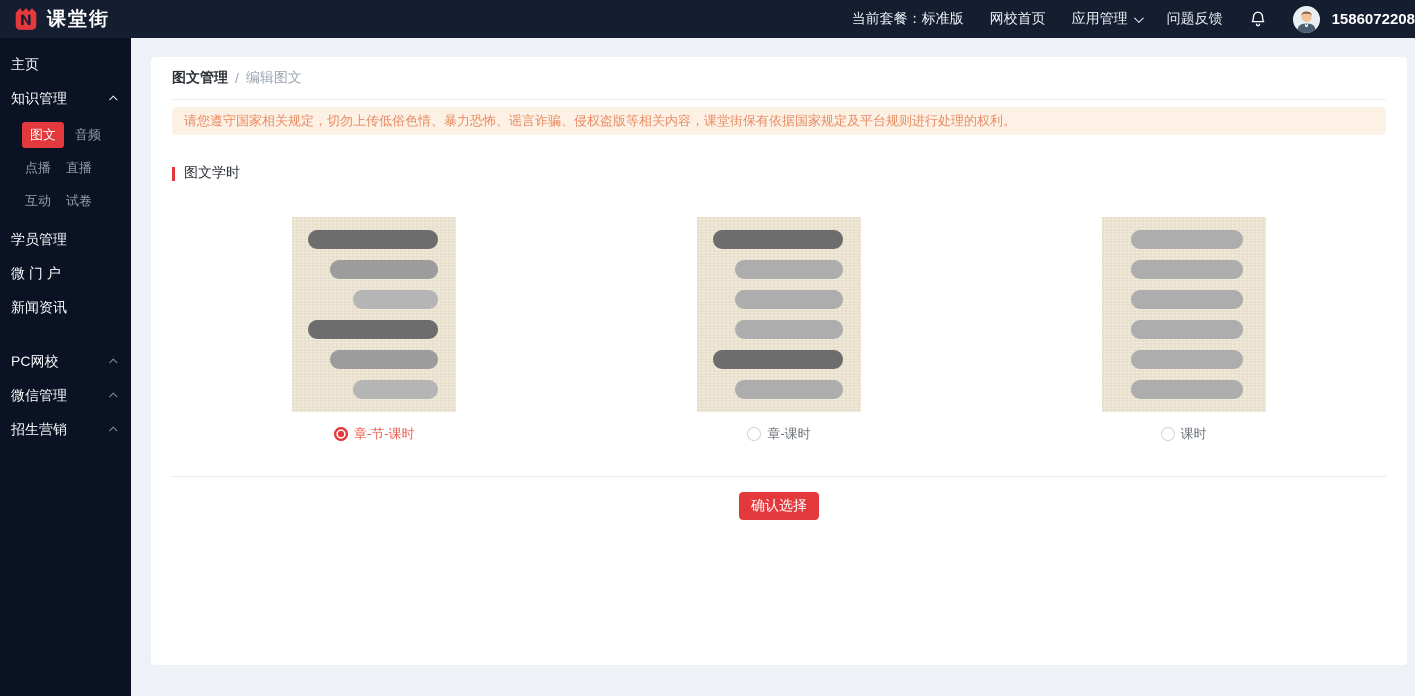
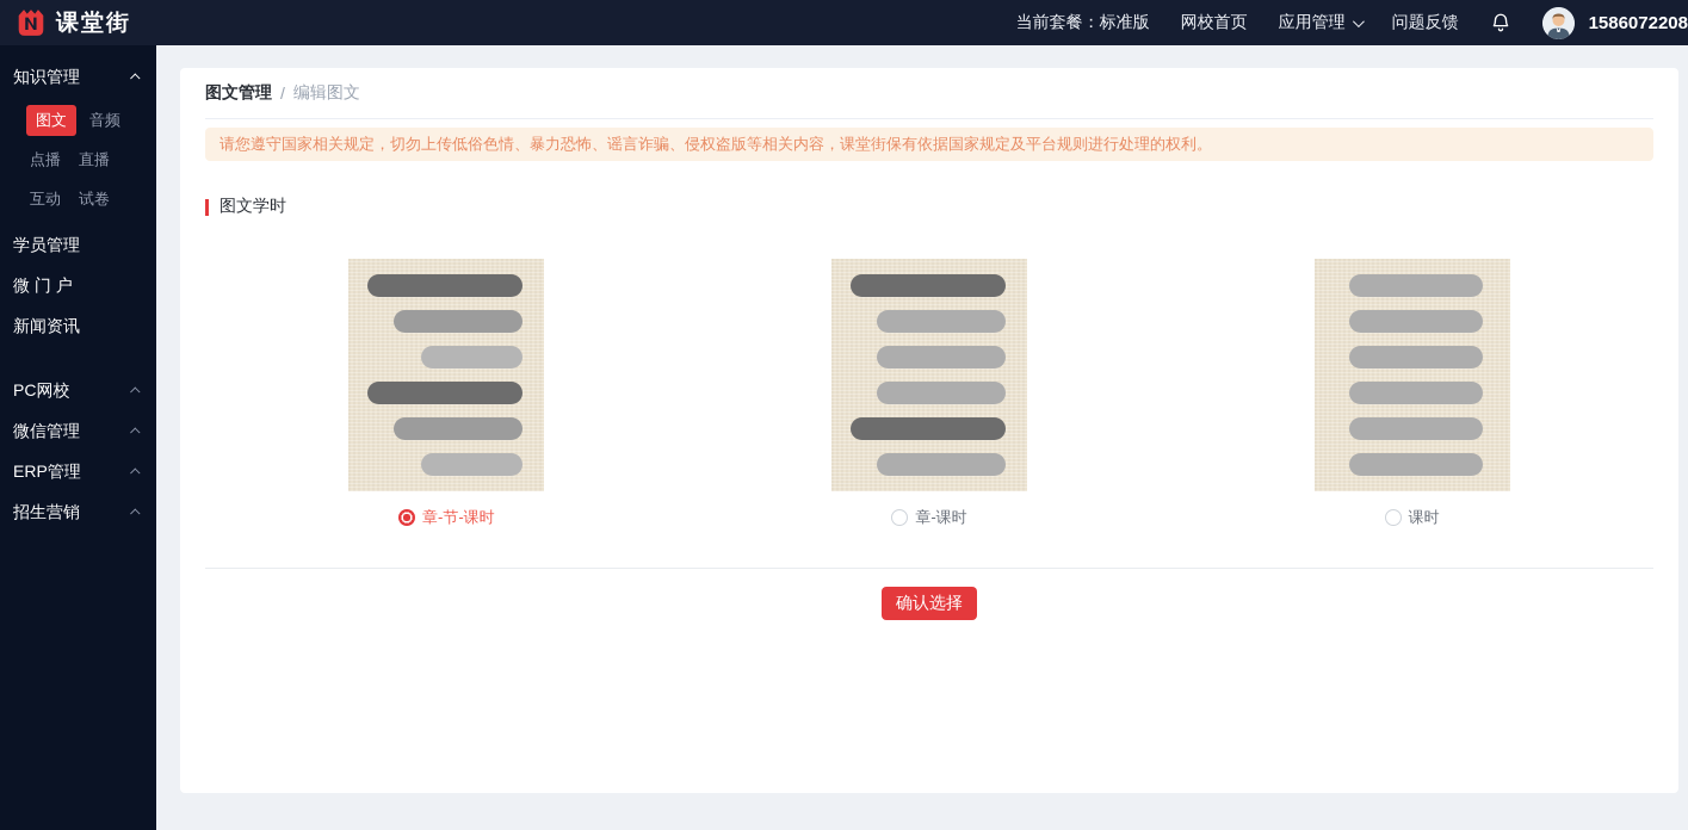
  课堂街
  当前套餐：标准版
  网校首页
  应用管理
  问题反馈
  1586072208
- 主页
  知识管理
  图文
  音频
  点播
  直播
  互动
  试卷
  学员管理
  微 门 户
  新闻资讯
  PC网校
  微信管理
+ ERP管理
  招生营销
  图文管理
  /
  编辑图文
  请您遵守国家相关规定，切勿上传低俗色情、暴力恐怖、谣言诈骗、侵权盗版等相关内容，课堂街保有依据国家规定及平台规则进行处理的权利。
  图文学时
  章-节-课时
  章-课时
  课时
  确认选择
